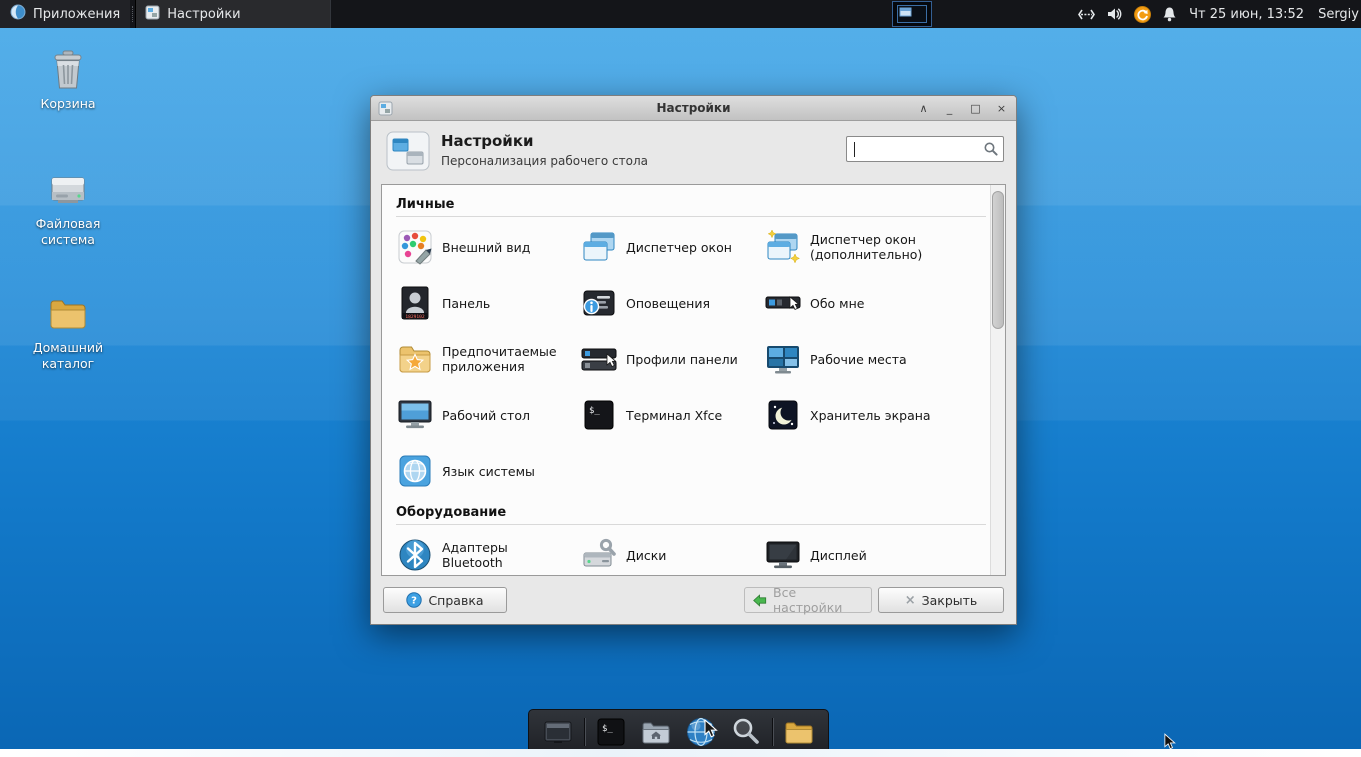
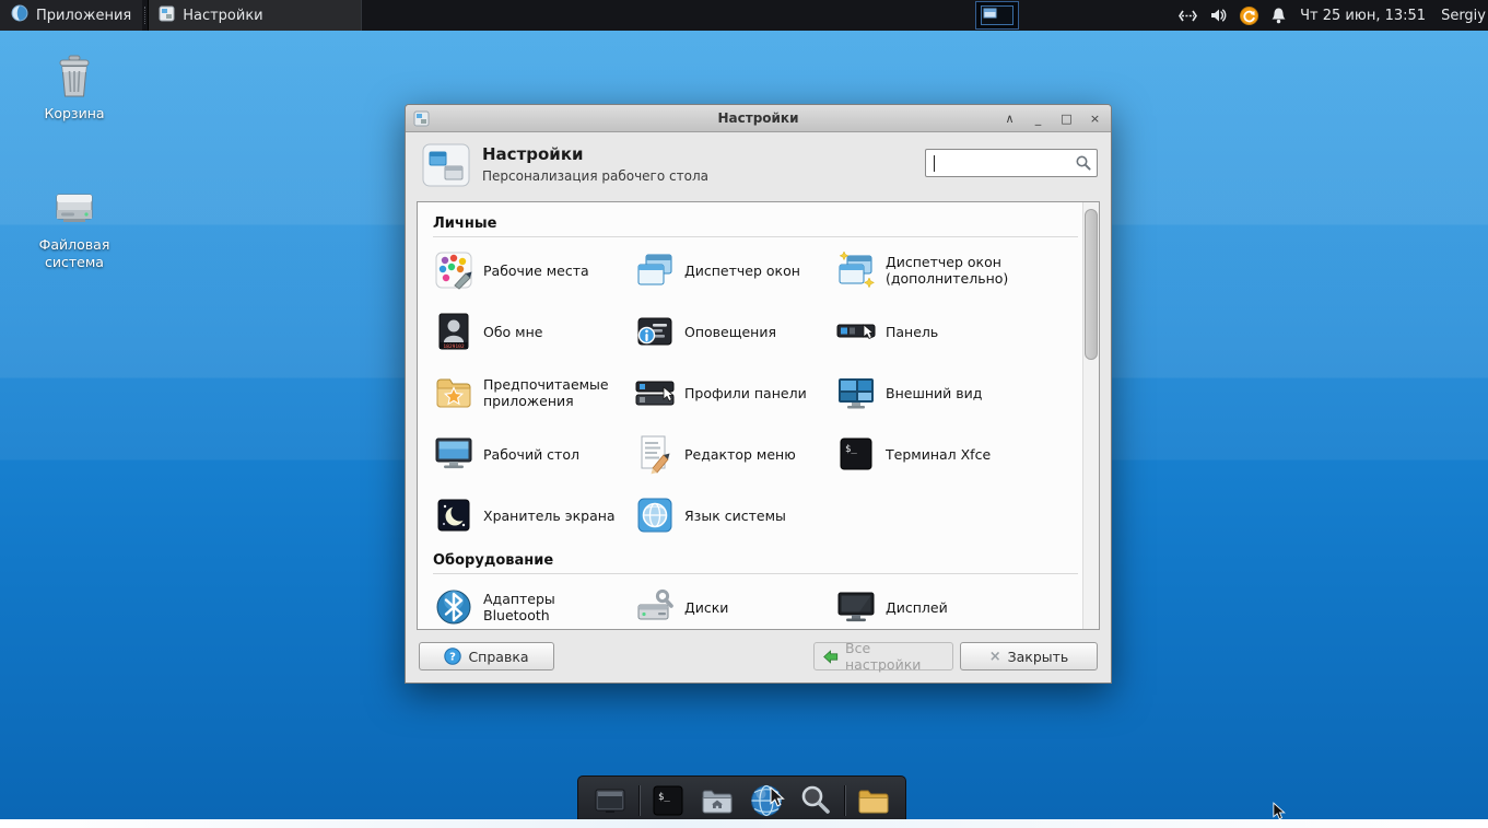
  Приложения
  Настройки
- Чт 25 июн, 13:52
+ Чт 25 июн, 13:51
  Sergiy
  Корзина
  Файловая система
- Домашний каталог
  Настройки
  ∧
  _
  □
  ×
  Настройки
  Персонализация рабочего стола
  Личные
- Внешний вид
+ Рабочие места
  Диспетчер окон
  Диспетчер окон (дополнительно)
- Панель
+ Обо мне
  Оповещения
- Обо мне
+ Панель
  Предпочитаемые приложения
  Профили панели
- Рабочие места
+ Внешний вид
  Рабочий стол
+ Редактор меню
  $_
  Терминал Xfce
  Хранитель экрана
  Язык системы
  Оборудование
  Адаптеры Bluetooth
  Диски
  Дисплей
  ?
  Справка
  Все настройки
  ×
  Закрыть
  $_
